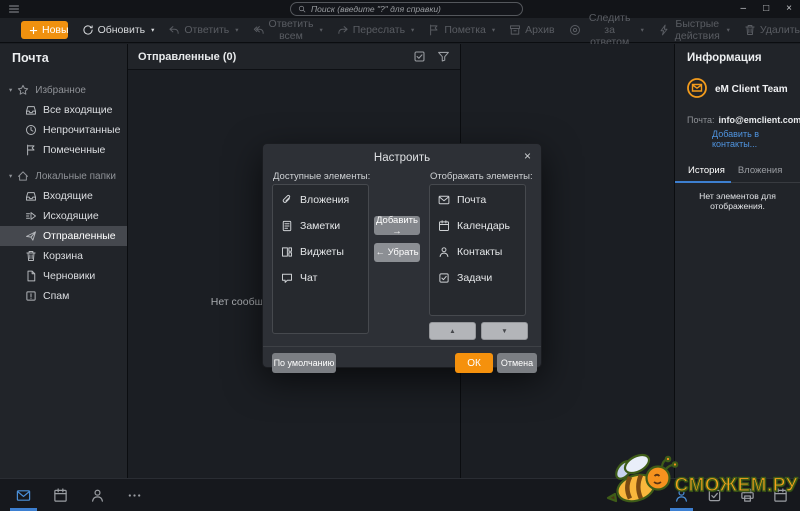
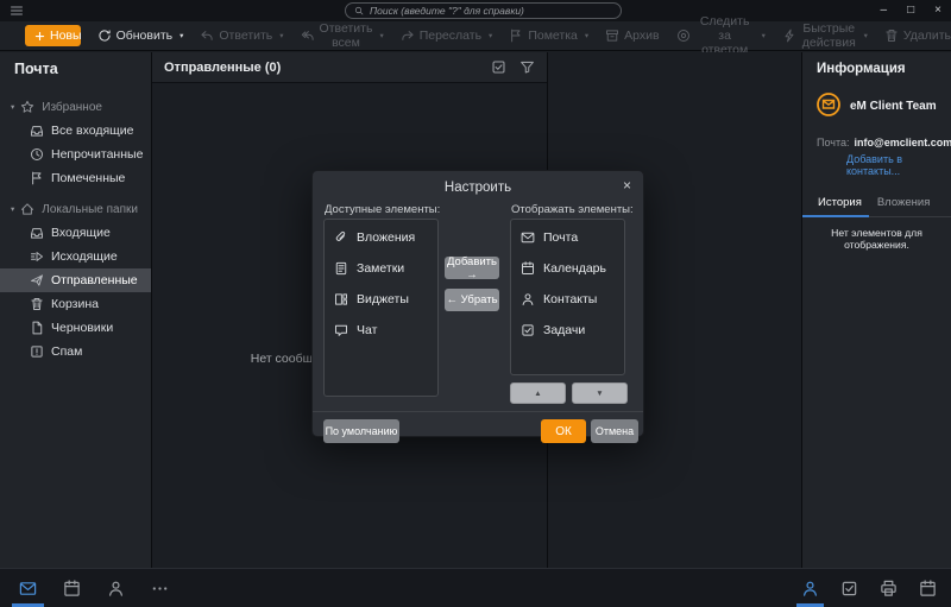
  Поиск (введите "?" для справки)
  –
  □
  ×
  Новы
  Обновить
  Ответить
  Ответить всем
  Переслать
  Пометка
  Архив
  Следить за ответом
  Быстрые действия
  Удалить
  Почта
  Избранное
  Все входящие
  Непрочитанные
  Помеченные
  Локальные папки
  Входящие
  Исходящие
  Отправленные
  Корзина
  Черновики
  Спам
  Отправленные (0)
  Информация
  eM Client Team
  Почта:
  info@emclient.com
  Добавить в контакты...
  История
  Вложения
  Нет элементов для отображения.
  Настроить
  ×
  Доступные элементы:
  Отображать элементы:
  Вложения
  Заметки
  Виджеты
  Чат
  Почта
  Календарь
  Контакты
  Задачи
  Добавить →
  ← Убрать
  По умолчанию
  ОК
  Отмена
- СМОЖЕМ.РУ
